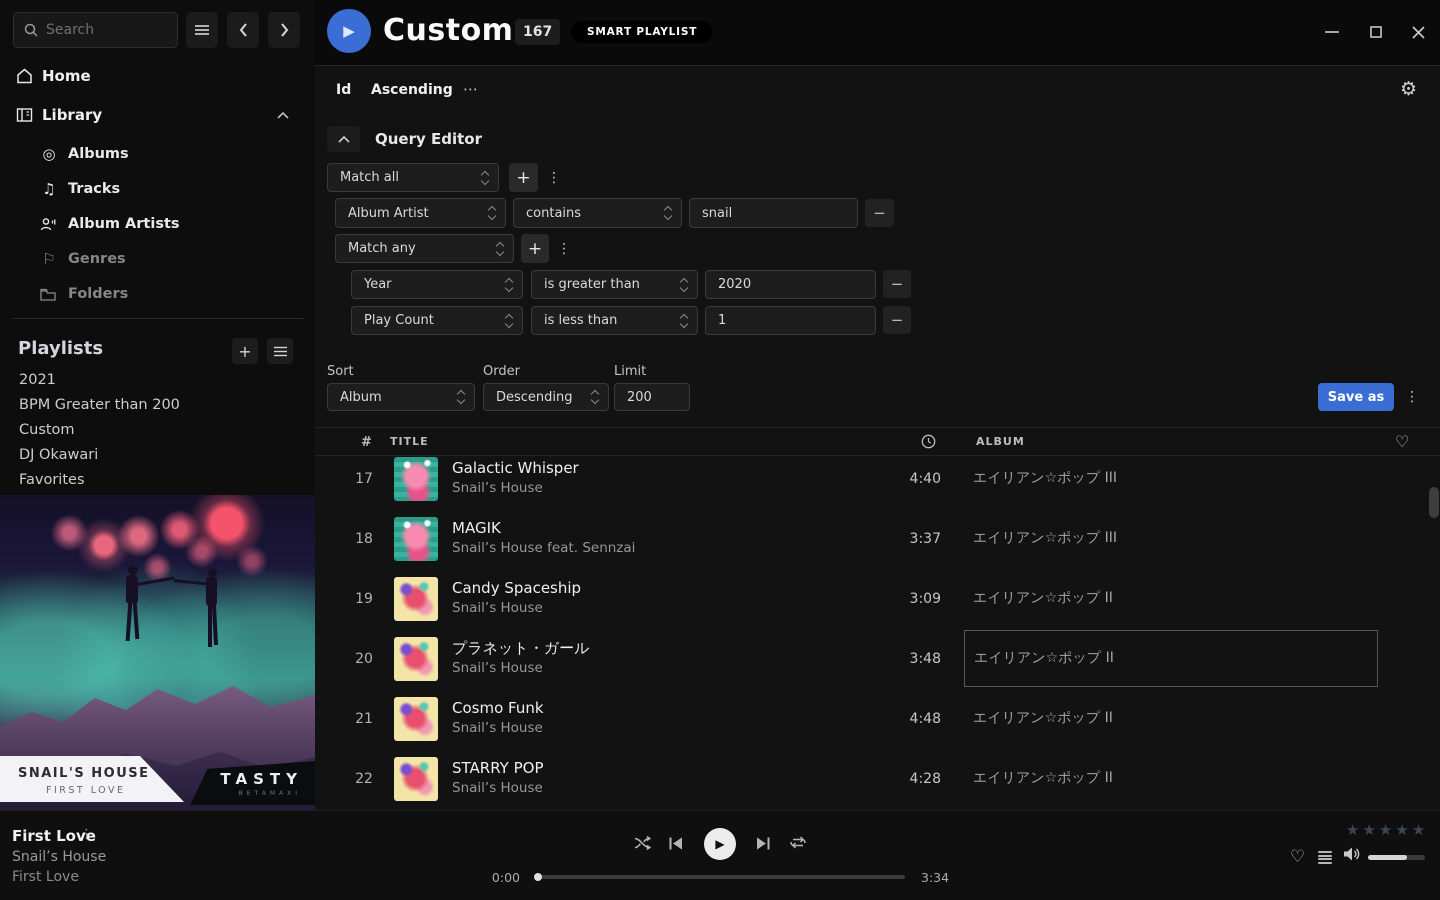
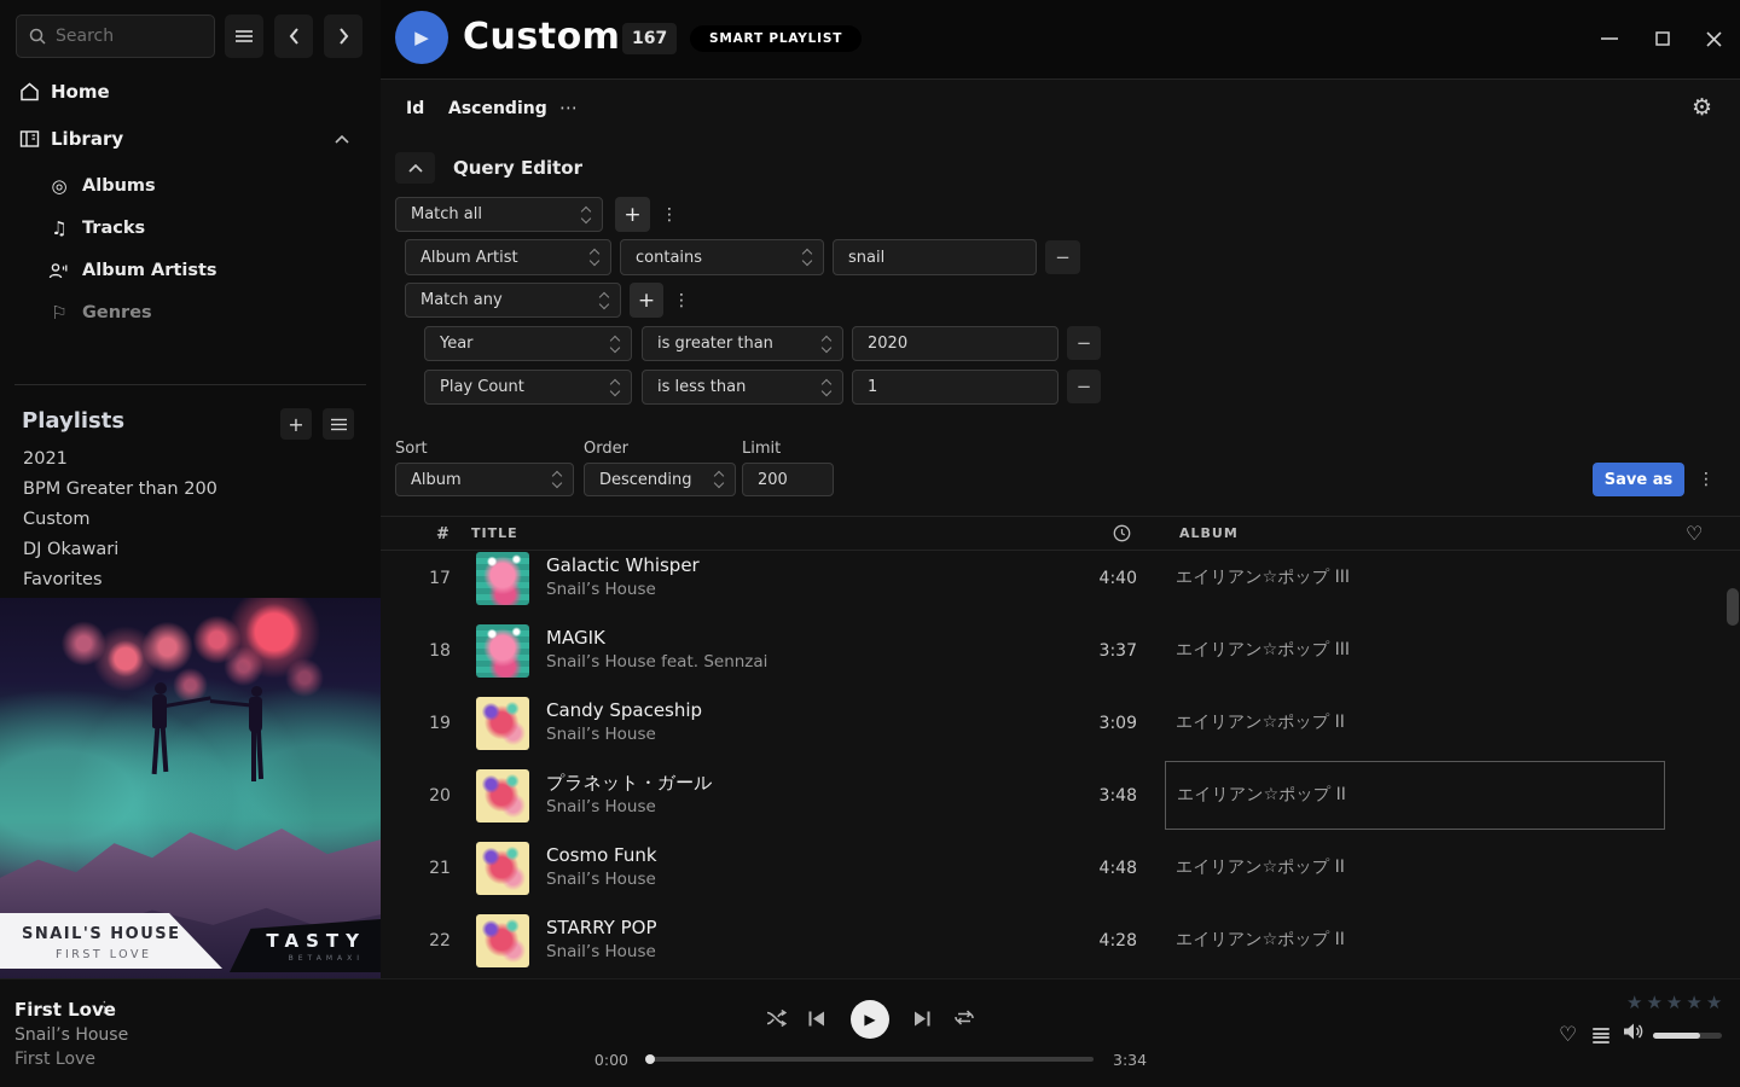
  Search
  Home
  Library
  ◎
  Albums
  ♫
  Tracks
  Album Artists
  ⚐
  Genres
- Folders
  Playlists
  +
  2021
  BPM Greater than 200
  Custom
  DJ Okawari
  Favorites
  SNAIL'S HOUSE
  FIRST LOVE
  TASTY
  ▶
  Custom
  167
  SMART PLAYLIST
  Id
  Ascending
  ⋯
  ⚙
  Query Editor
  Match all
  +
  ⋮
  Album Artist
  contains
  snail
  −
  Match any
  +
  ⋮
  Year
  is greater than
  2020
  −
  Play Count
  is less than
  1
  −
  Sort
  Order
  Limit
  Album
  Descending
  200
  Save as
  ⋮
  #
  TITLE
  ALBUM
  ♡
  17
  Galactic Whisper
  Snail’s House
  4:40
  エイリアン☆ポップ III
  18
  MAGIK
  Snail’s House feat. Sennzai
  3:37
  エイリアン☆ポップ III
  19
  Candy Spaceship
  Snail’s House
  3:09
  エイリアン☆ポップ II
  20
  プラネット・ガール
  Snail’s House
  3:48
  エイリアン☆ポップ II
  21
  Cosmo Funk
  Snail’s House
  4:48
  エイリアン☆ポップ II
  22
  STARRY POP
  Snail’s House
  4:28
  エイリアン☆ポップ II
  First Love
  ⋮
  Snail’s House
  First Love
  ▶
  0:00
  3:34
  ★★★★★
  ♡
